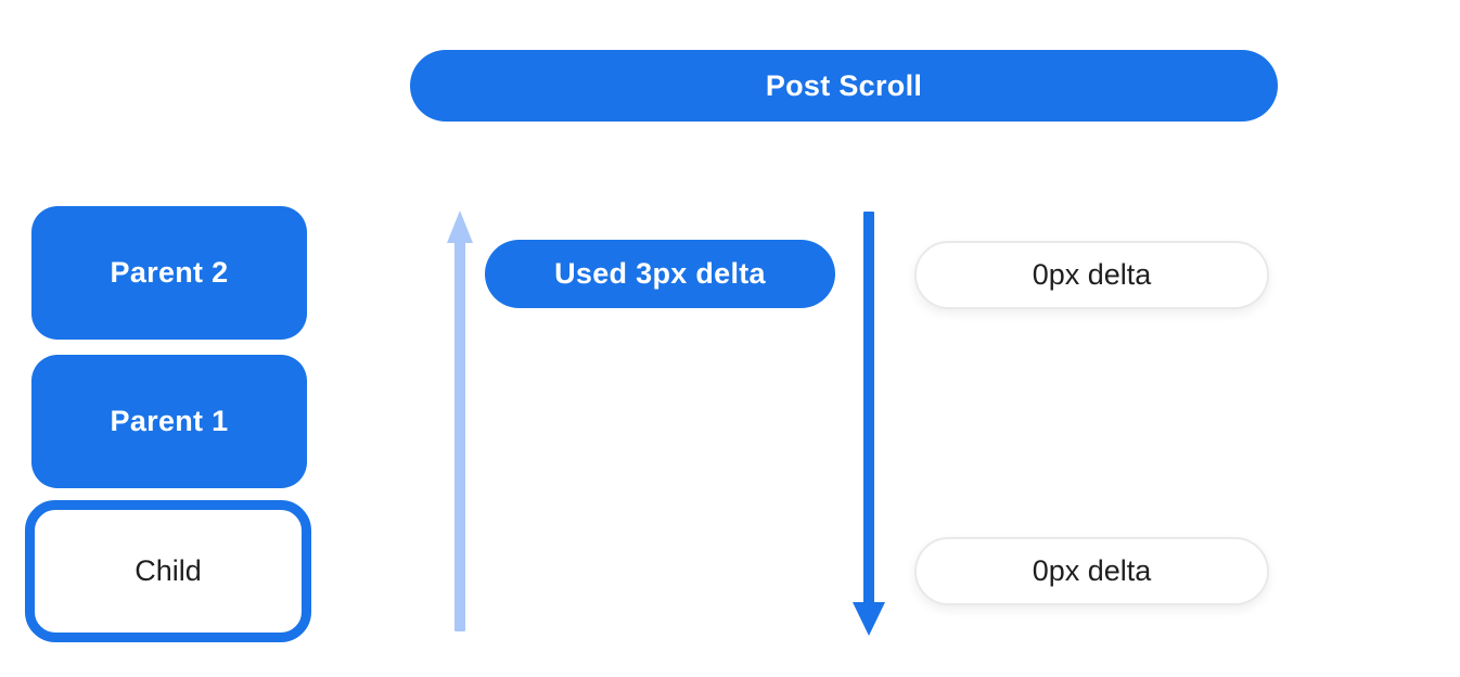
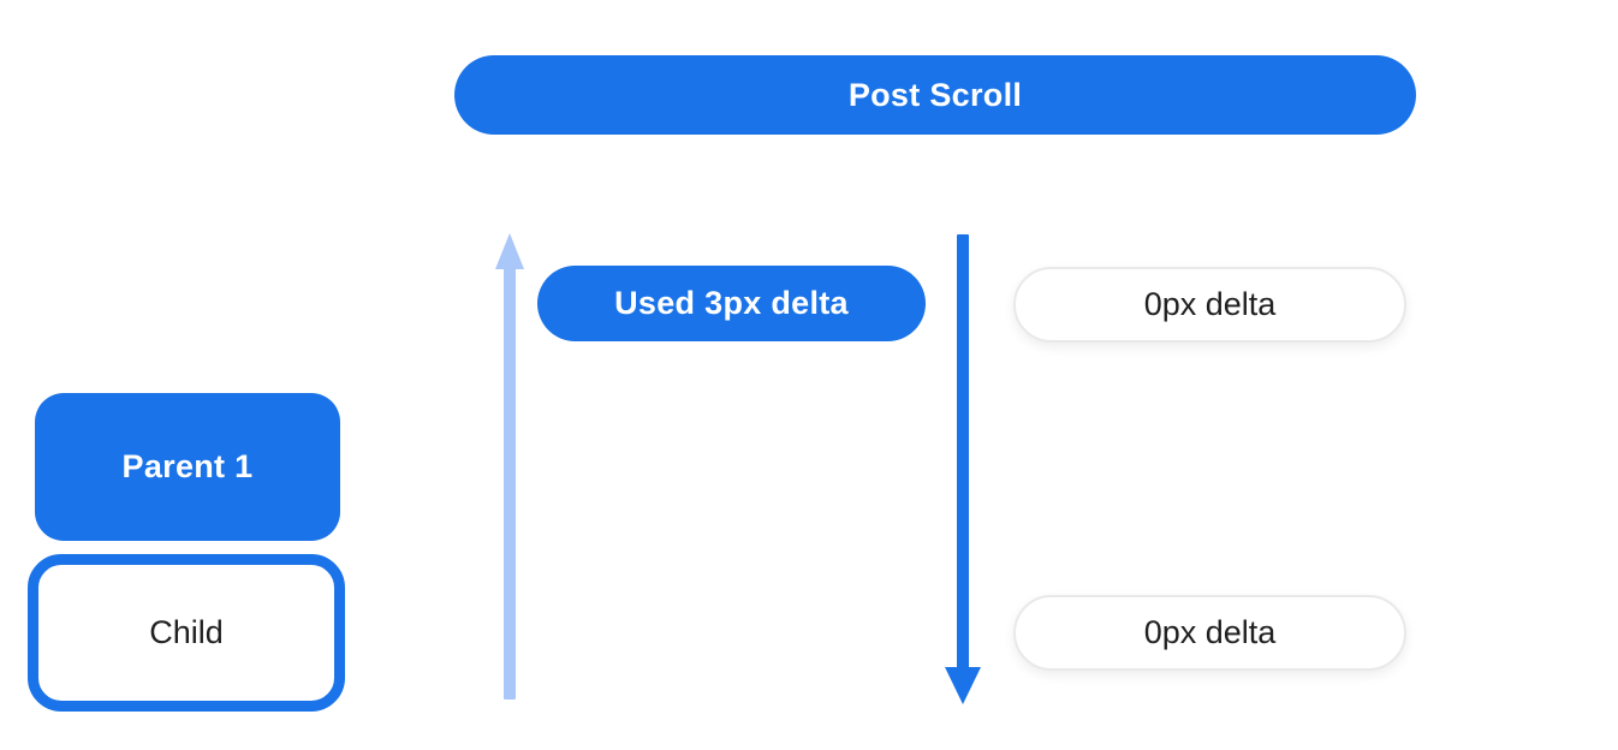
  Post Scroll
- Parent 2
  Parent 1
  Child
  Used 3px delta
  0px delta
  0px delta
